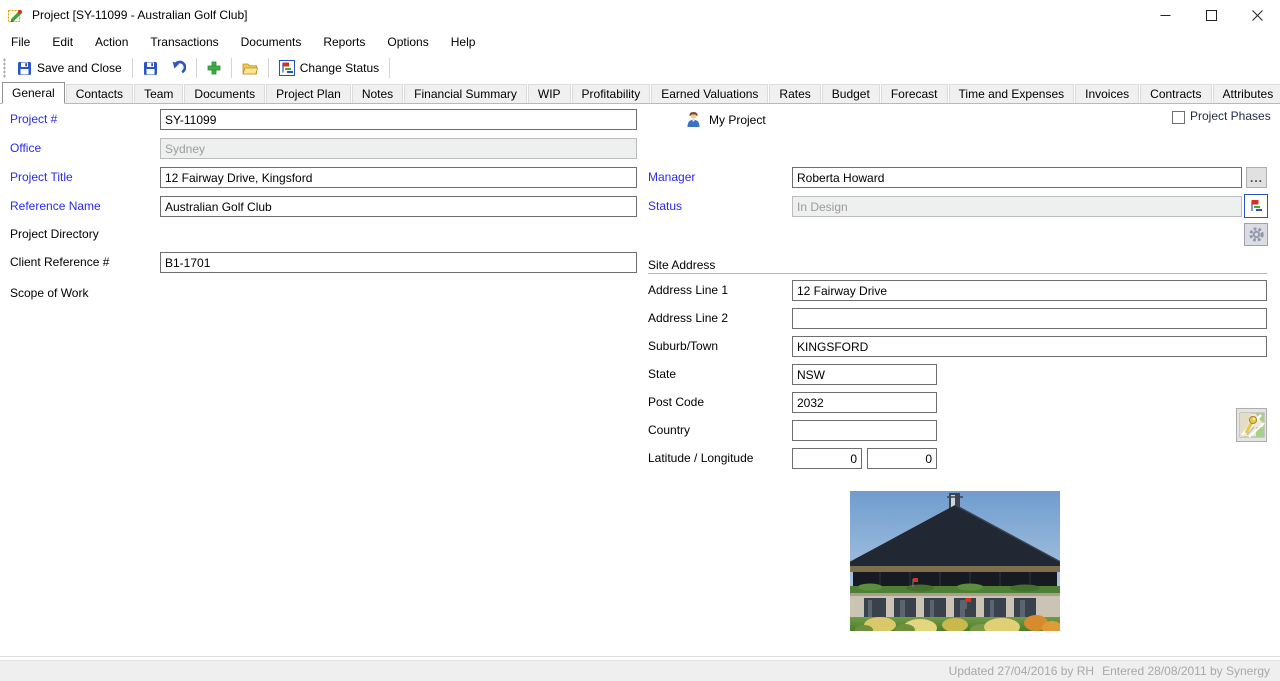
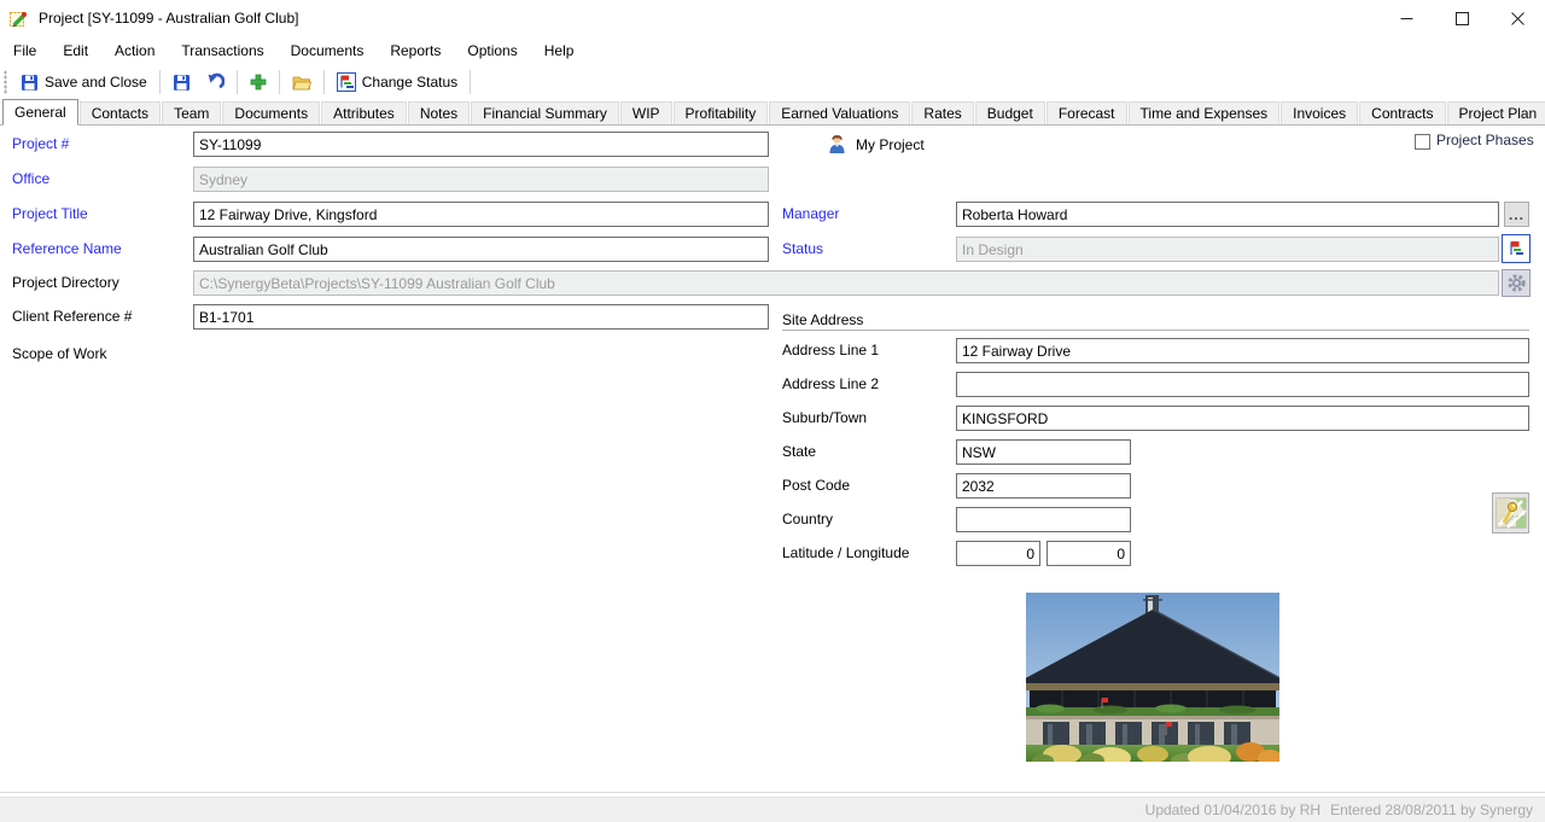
  Project [SY-11099 - Australian Golf Club]
  File
  Edit
  Action
  Transactions
  Documents
  Reports
  Options
  Help
  Save and Close
  Change Status
  General
  Contacts
  Team
  Documents
- Project Plan
+ Attributes
  Notes
  Financial Summary
  WIP
  Profitability
  Earned Valuations
  Rates
  Budget
  Forecast
  Time and Expenses
  Invoices
  Contracts
- Attributes
+ Project Plan
  Project #
  Office
  Project Title
  Reference Name
  Project Directory
  Client Reference #
  Scope of Work
  SY-11099
  Sydney
  12 Fairway Drive, Kingsford
  Australian Golf Club
+ C:\SynergyBeta\Projects\SY-11099 Australian Golf Club
  B1-1701
  My Project
  Project Phases
  Manager
  Roberta Howard
  ...
  Status
  In Design
  Site Address
  Address Line 1
  12 Fairway Drive
  Address Line 2
  Suburb/Town
  KINGSFORD
  State
  NSW
  Post Code
  2032
  Country
  Latitude / Longitude
  0
  0
- Updated 27/04/2016 by RH
+ Updated 01/04/2016 by RH
  Entered 28/08/2011 by Synergy
